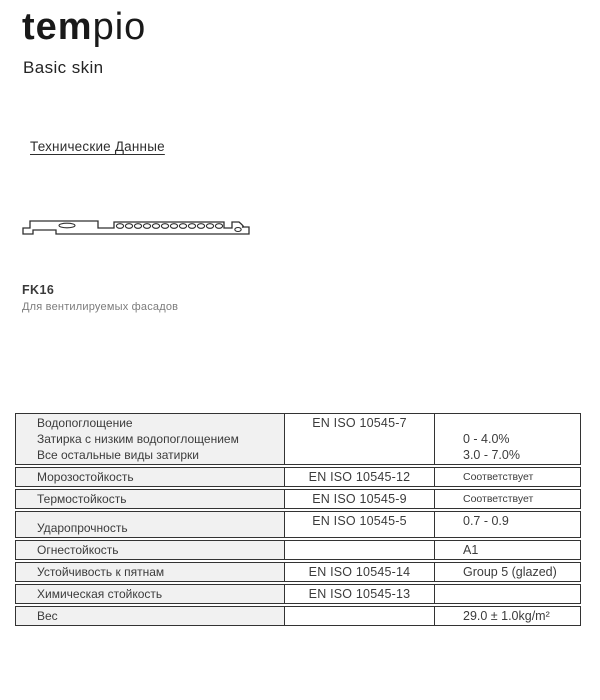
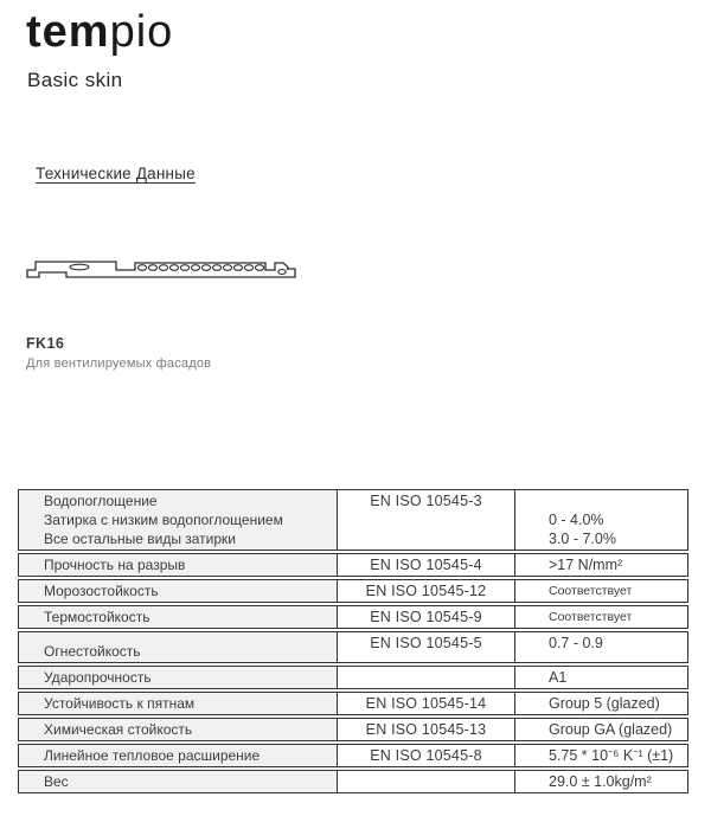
  tempio
  Basic skin
  Технические Данные
  FK16
  Для вентилируемых фасадов
  Водопоглощение
  Затирка с низким водопоглощением
  Все остальные виды затирки
- EN ISO 10545-7
+ EN ISO 10545-3
  0 - 4.0%
  3.0 - 7.0%
+ Прочность на разрыв
+ EN ISO 10545-4
+ >17 N/mm²
  Морозостойкость
  EN ISO 10545-12
  Соответствует
  Термостойкость
  EN ISO 10545-9
  Соответствует
- Ударопрочность
+ Огнестойкость
  EN ISO 10545-5
  0.7 - 0.9
- Огнестойкость
+ Ударопрочность
  A1
  Устойчивость к пятнам
  EN ISO 10545-14
  Group 5 (glazed)
  Химическая стойкость
  EN ISO 10545-13
+ Group GA (glazed)
+ Линейное тепловое расширение
+ EN ISO 10545-8
+ 5.75 * 10⁻⁶ K⁻¹ (±1)
  Вес
  29.0 ± 1.0kg/m²
